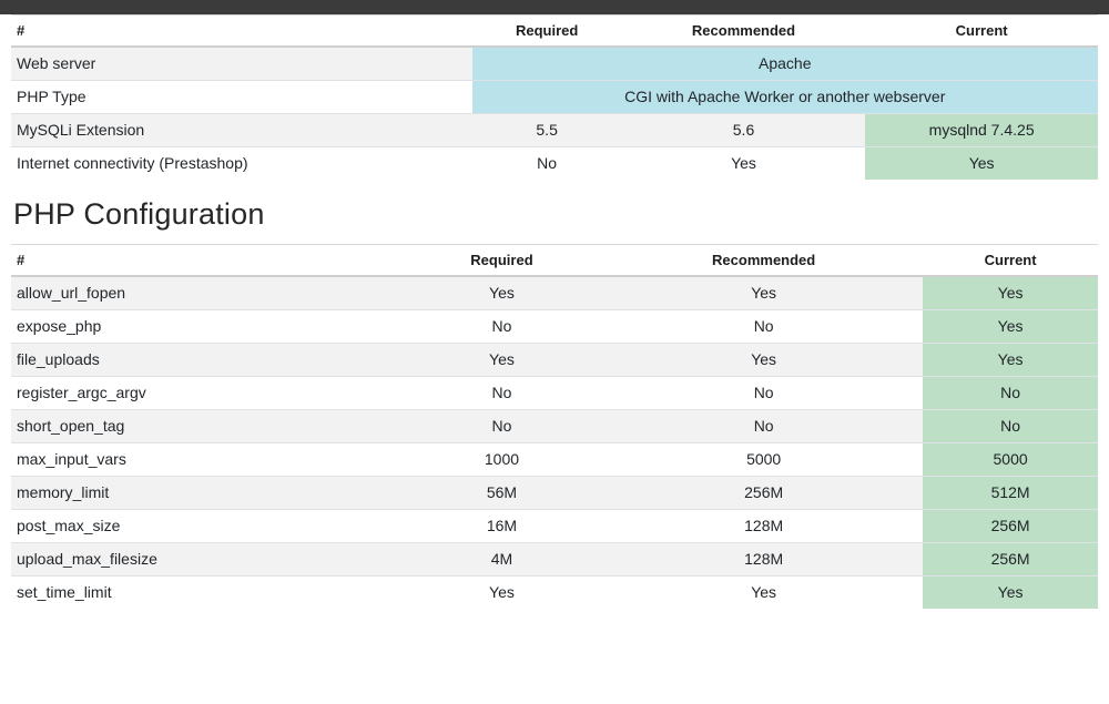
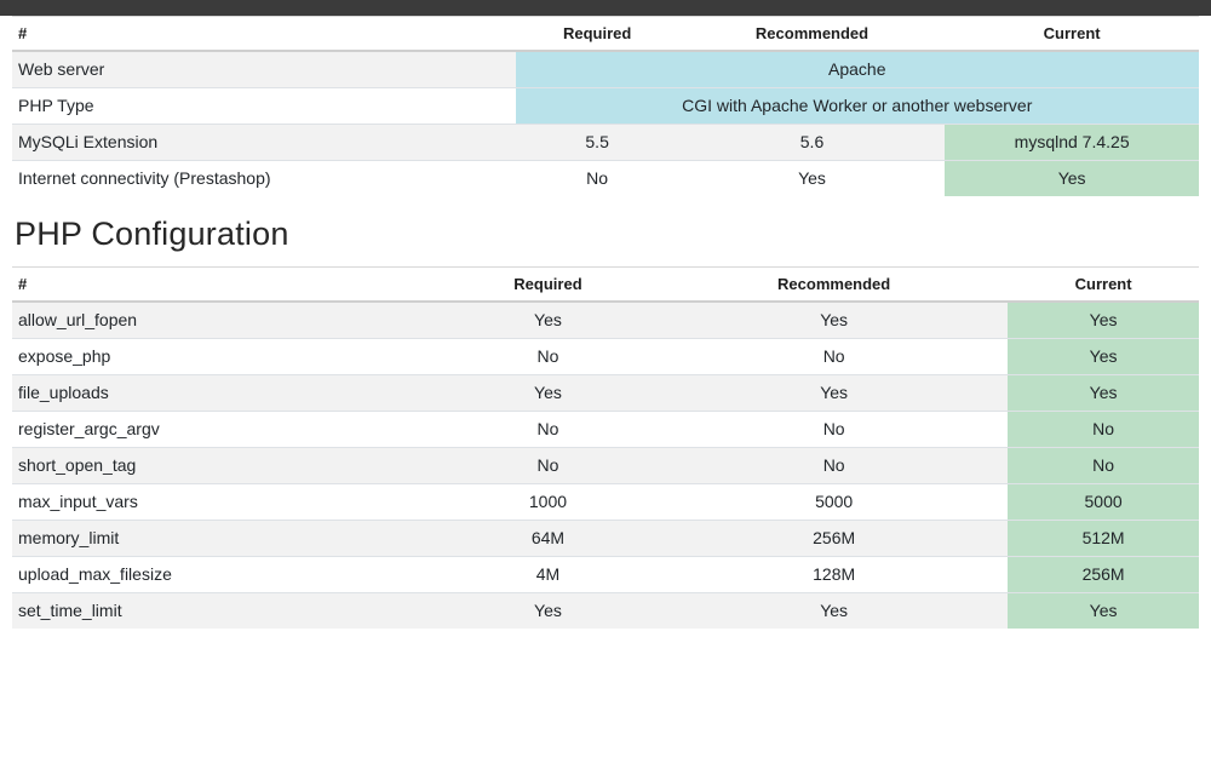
  #	Required	Recommended	Current
  Web server	Apache
  PHP Type	CGI with Apache Worker or another webserver
  MySQLi Extension	5.5	5.6	mysqlnd 7.4.25
  Internet connectivity (Prestashop)	No	Yes	Yes
  PHP Configuration
  #	Required	Recommended	Current
  allow_url_fopen	Yes	Yes	Yes
  expose_php	No	No	Yes
  file_uploads	Yes	Yes	Yes
  register_argc_argv	No	No	No
  short_open_tag	No	No	No
  max_input_vars	1000	5000	5000
- memory_limit	56M	256M	512M
+ memory_limit	64M	256M	512M
- post_max_size	16M	128M	256M
  upload_max_filesize	4M	128M	256M
  set_time_limit	Yes	Yes	Yes
